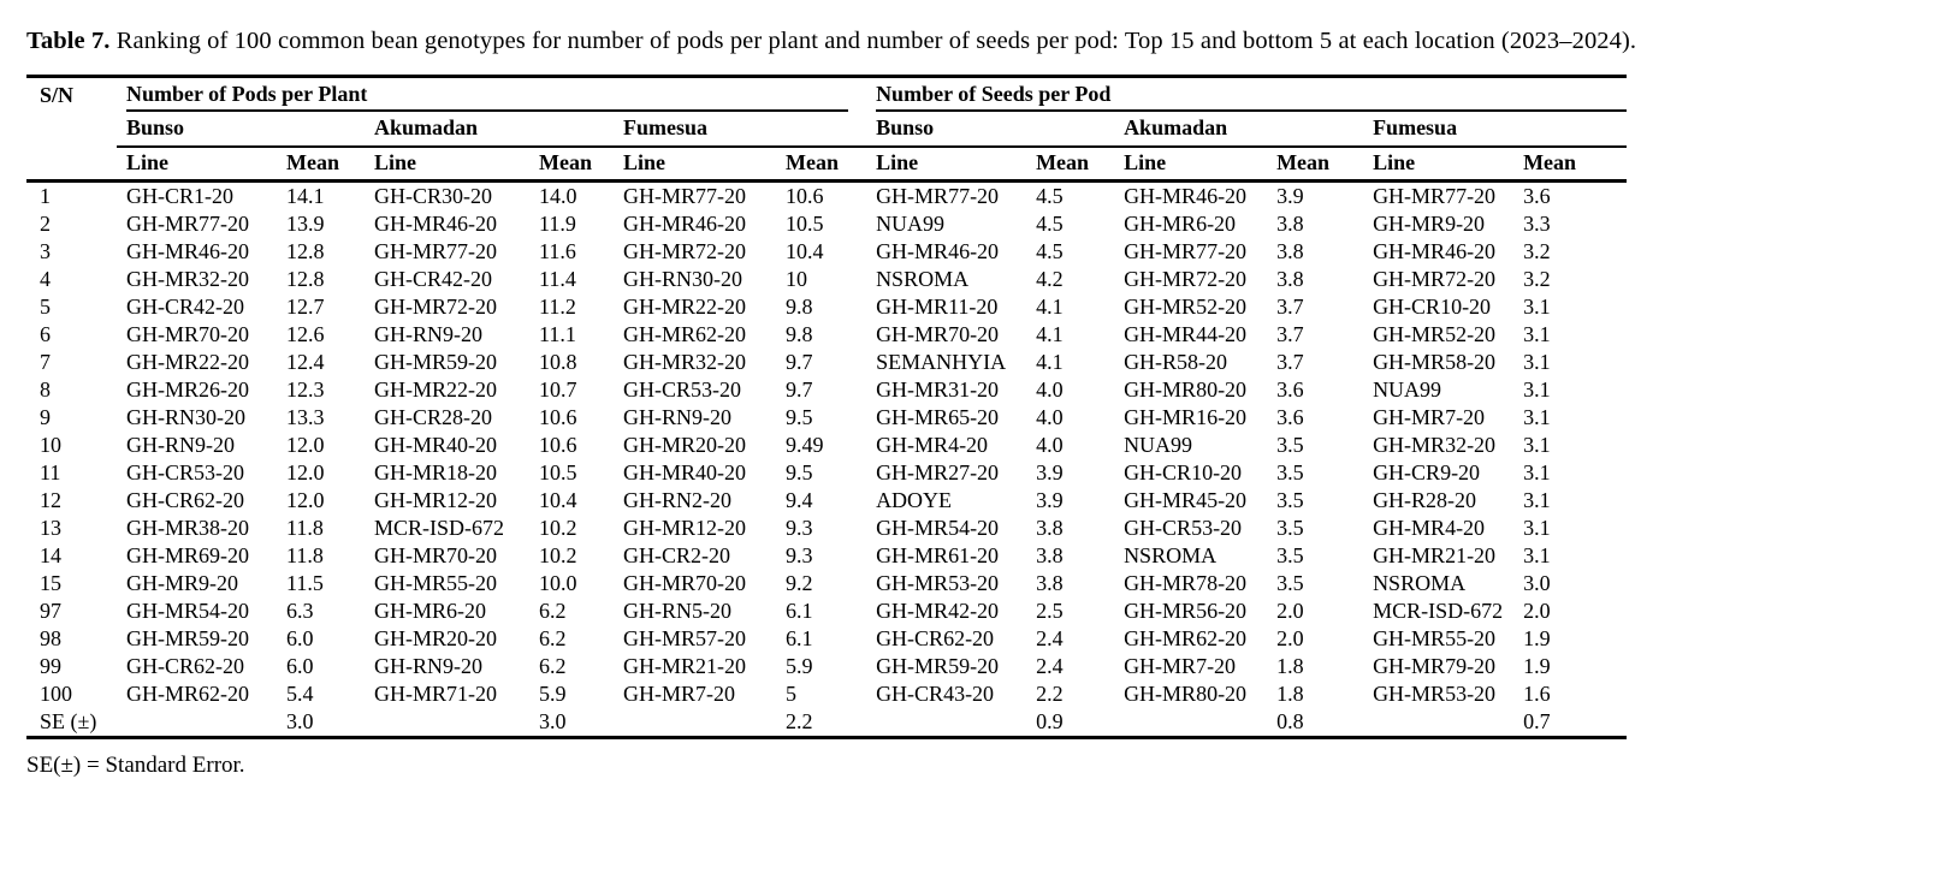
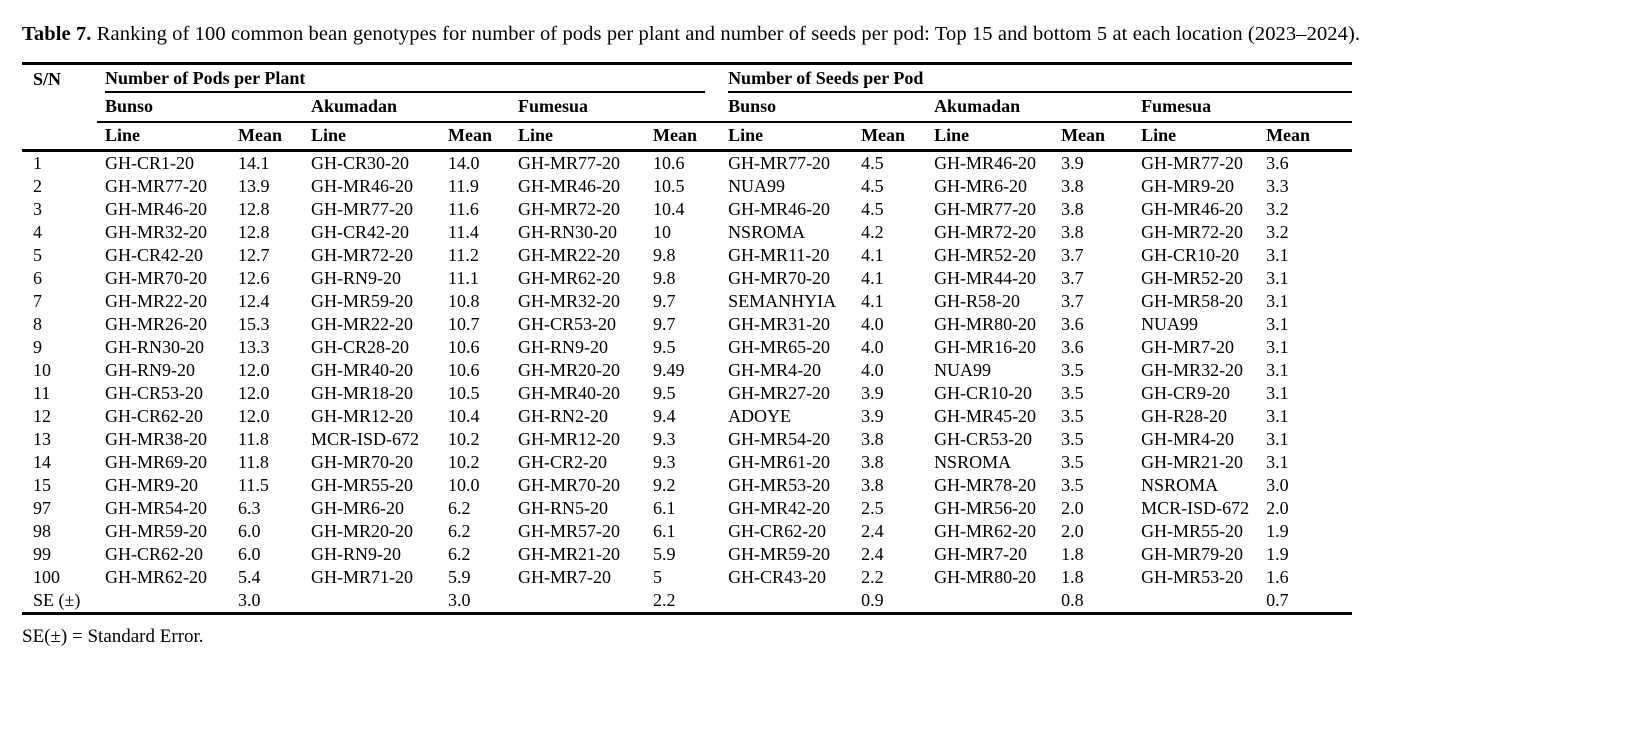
  Table 7. Ranking of 100 common bean genotypes for number of pods per plant and number of seeds per pod: Top 15 and bottom 5 at each location (2023–2024).
  S/N	Number of Pods per Plant	Number of Seeds per Pod
  Bunso	Akumadan	Fumesua	Bunso	Akumadan	Fumesua
  Line	Mean	Line	Mean	Line	Mean	Line	Mean	Line	Mean	Line	Mean
  1	GH-CR1-20	14.1	GH-CR30-20	14.0	GH-MR77-20	10.6	GH-MR77-20	4.5	GH-MR46-20	3.9	GH-MR77-20	3.6
  2	GH-MR77-20	13.9	GH-MR46-20	11.9	GH-MR46-20	10.5	NUA99	4.5	GH-MR6-20	3.8	GH-MR9-20	3.3
  3	GH-MR46-20	12.8	GH-MR77-20	11.6	GH-MR72-20	10.4	GH-MR46-20	4.5	GH-MR77-20	3.8	GH-MR46-20	3.2
  4	GH-MR32-20	12.8	GH-CR42-20	11.4	GH-RN30-20	10	NSROMA	4.2	GH-MR72-20	3.8	GH-MR72-20	3.2
  5	GH-CR42-20	12.7	GH-MR72-20	11.2	GH-MR22-20	9.8	GH-MR11-20	4.1	GH-MR52-20	3.7	GH-CR10-20	3.1
  6	GH-MR70-20	12.6	GH-RN9-20	11.1	GH-MR62-20	9.8	GH-MR70-20	4.1	GH-MR44-20	3.7	GH-MR52-20	3.1
  7	GH-MR22-20	12.4	GH-MR59-20	10.8	GH-MR32-20	9.7	SEMANHYIA	4.1	GH-R58-20	3.7	GH-MR58-20	3.1
- 8	GH-MR26-20	12.3	GH-MR22-20	10.7	GH-CR53-20	9.7	GH-MR31-20	4.0	GH-MR80-20	3.6	NUA99	3.1
+ 8	GH-MR26-20	15.3	GH-MR22-20	10.7	GH-CR53-20	9.7	GH-MR31-20	4.0	GH-MR80-20	3.6	NUA99	3.1
  9	GH-RN30-20	13.3	GH-CR28-20	10.6	GH-RN9-20	9.5	GH-MR65-20	4.0	GH-MR16-20	3.6	GH-MR7-20	3.1
  10	GH-RN9-20	12.0	GH-MR40-20	10.6	GH-MR20-20	9.49	GH-MR4-20	4.0	NUA99	3.5	GH-MR32-20	3.1
  11	GH-CR53-20	12.0	GH-MR18-20	10.5	GH-MR40-20	9.5	GH-MR27-20	3.9	GH-CR10-20	3.5	GH-CR9-20	3.1
  12	GH-CR62-20	12.0	GH-MR12-20	10.4	GH-RN2-20	9.4	ADOYE	3.9	GH-MR45-20	3.5	GH-R28-20	3.1
  13	GH-MR38-20	11.8	MCR-ISD-672	10.2	GH-MR12-20	9.3	GH-MR54-20	3.8	GH-CR53-20	3.5	GH-MR4-20	3.1
  14	GH-MR69-20	11.8	GH-MR70-20	10.2	GH-CR2-20	9.3	GH-MR61-20	3.8	NSROMA	3.5	GH-MR21-20	3.1
  15	GH-MR9-20	11.5	GH-MR55-20	10.0	GH-MR70-20	9.2	GH-MR53-20	3.8	GH-MR78-20	3.5	NSROMA	3.0
  97	GH-MR54-20	6.3	GH-MR6-20	6.2	GH-RN5-20	6.1	GH-MR42-20	2.5	GH-MR56-20	2.0	MCR-ISD-672	2.0
  98	GH-MR59-20	6.0	GH-MR20-20	6.2	GH-MR57-20	6.1	GH-CR62-20	2.4	GH-MR62-20	2.0	GH-MR55-20	1.9
  99	GH-CR62-20	6.0	GH-RN9-20	6.2	GH-MR21-20	5.9	GH-MR59-20	2.4	GH-MR7-20	1.8	GH-MR79-20	1.9
  100	GH-MR62-20	5.4	GH-MR71-20	5.9	GH-MR7-20	5	GH-CR43-20	2.2	GH-MR80-20	1.8	GH-MR53-20	1.6
  SE (±)		3.0		3.0		2.2		0.9		0.8		0.7
  SE(±) = Standard Error.
